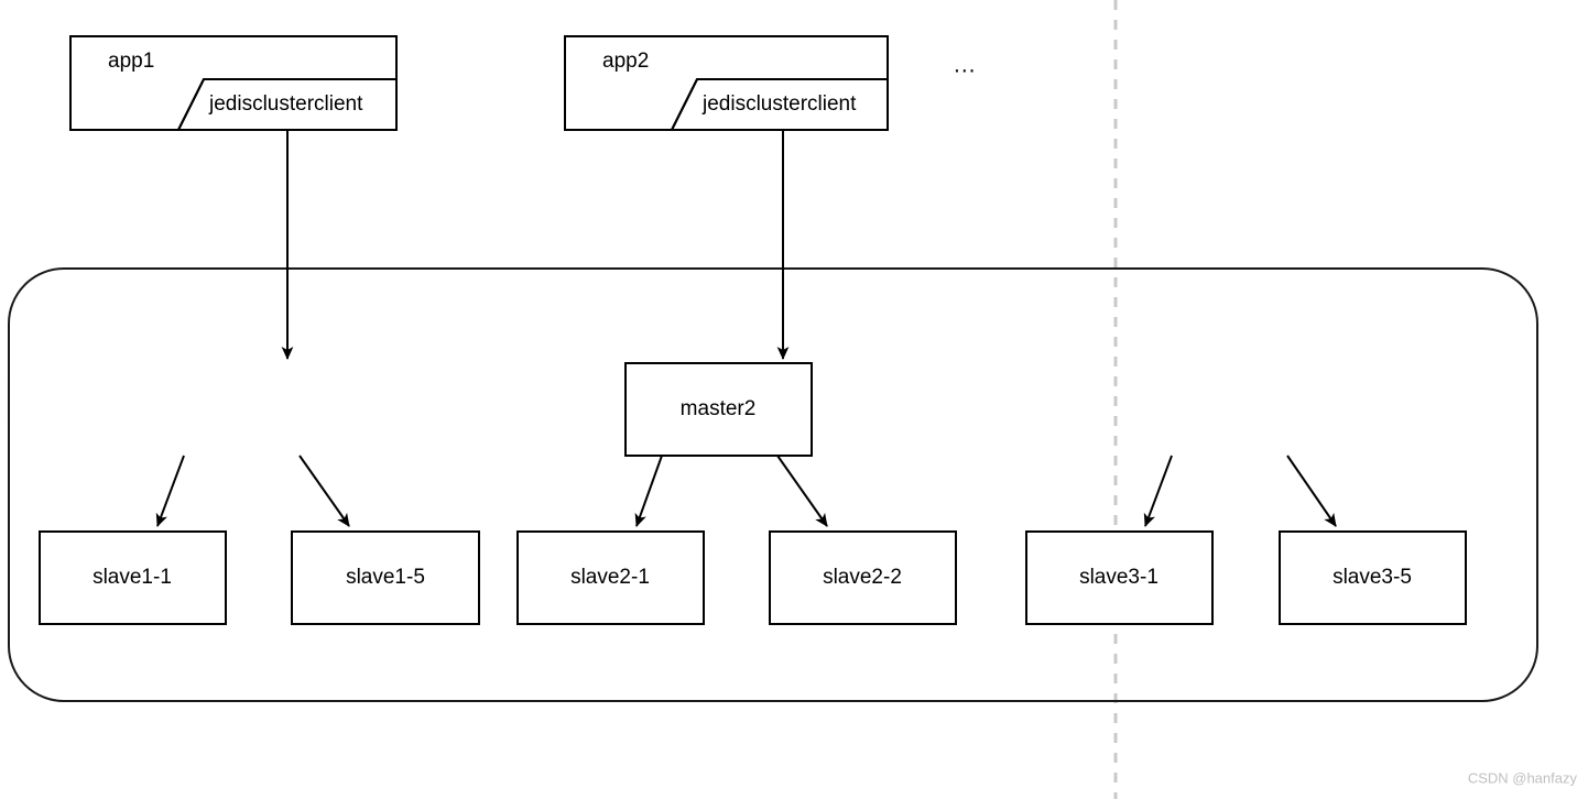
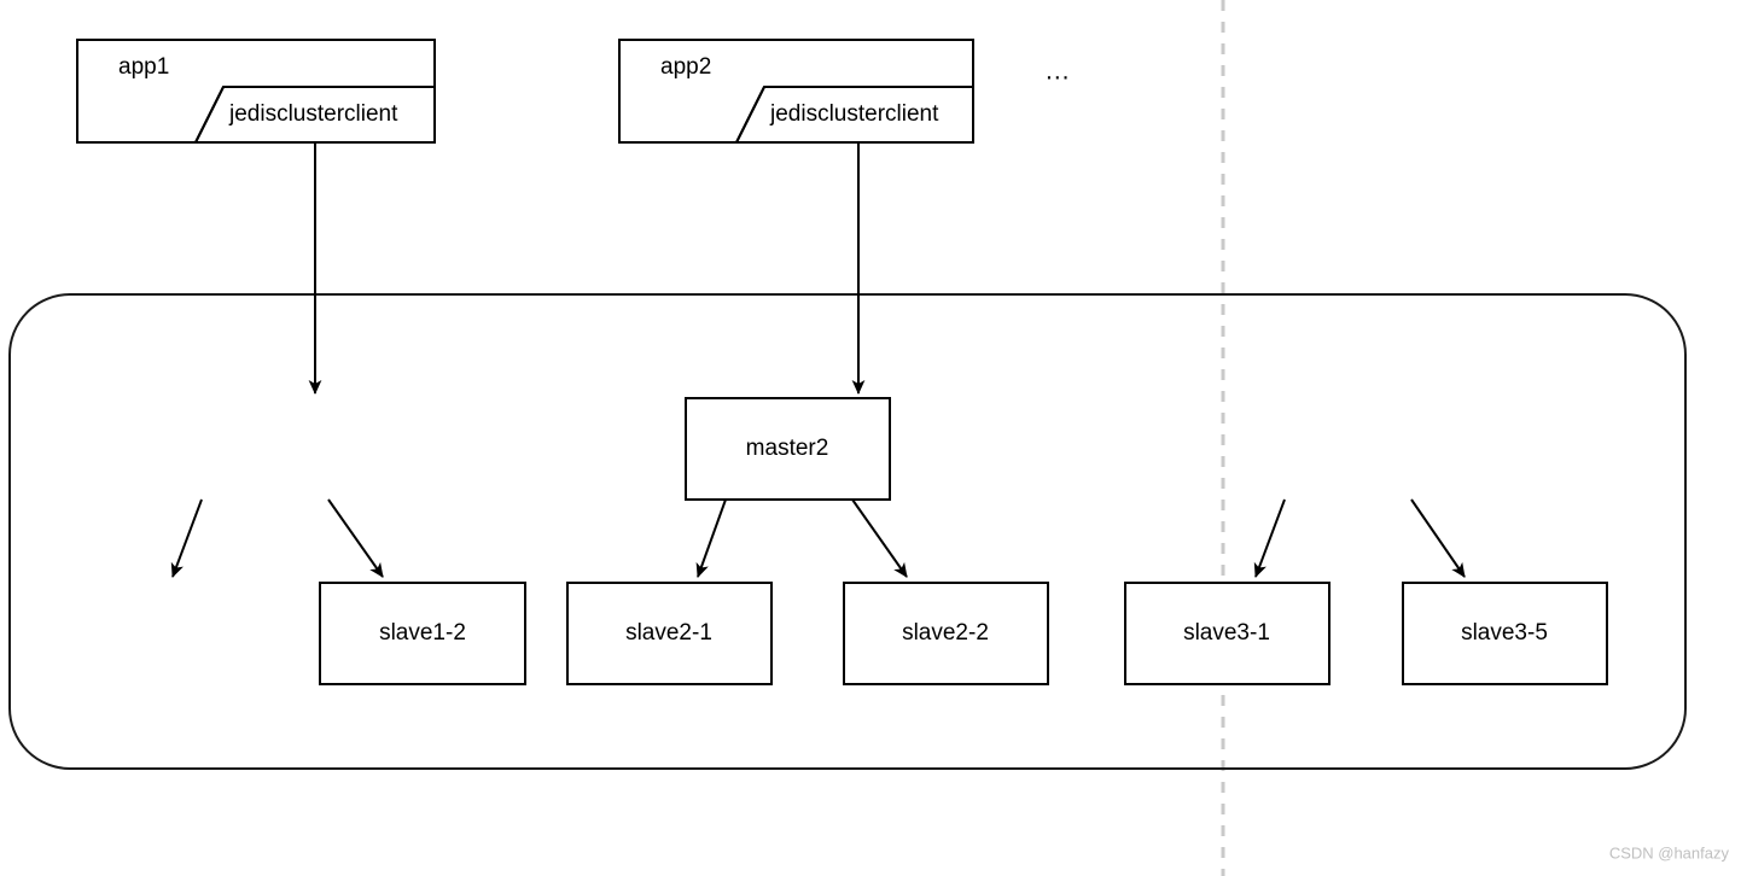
  app1
  jedisclusterclient
  app2
  jedisclusterclient
  ...
  master2
- slave1-1
- slave1-5
+ slave1-2
  slave2-1
  slave2-2
  slave3-1
  slave3-5
  CSDN @hanfazy
